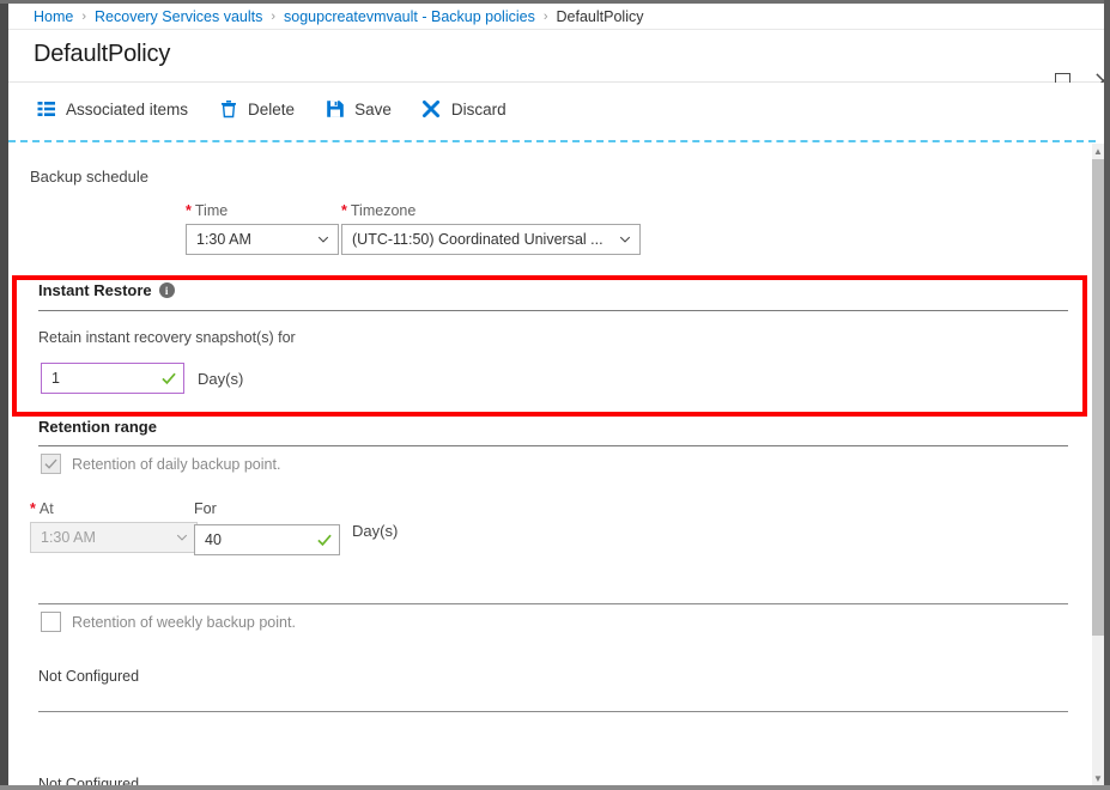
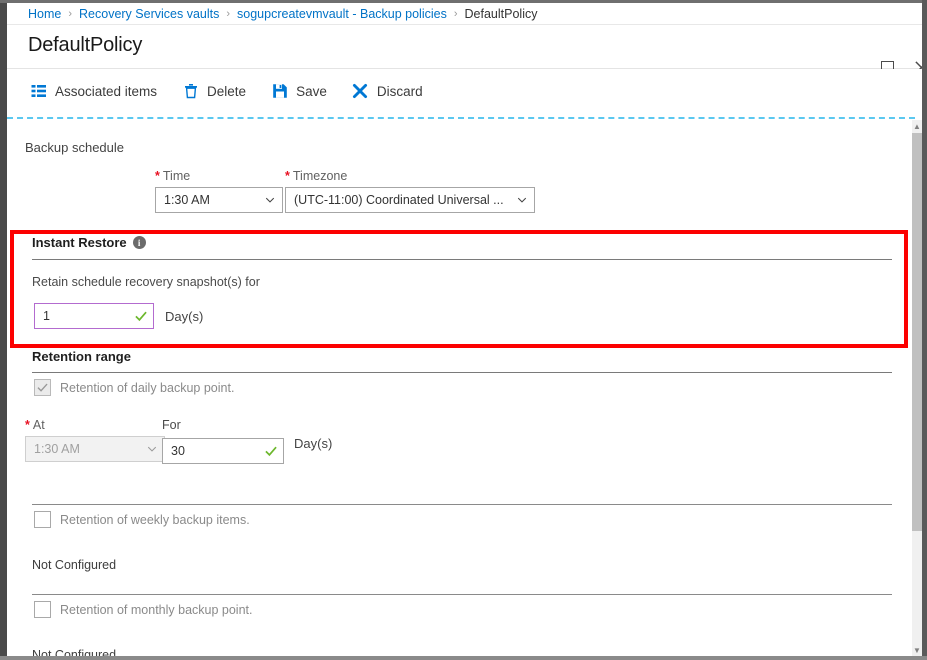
  Home
  ›
  Recovery Services vaults
  ›
  sogupcreatevmvault - Backup policies
  ›
  DefaultPolicy
  DefaultPolicy
  Associated items
  Delete
  Save
  Discard
  Backup schedule
  * Time
  1:30 AM
  * Timezone
- (UTC-11:50) Coordinated Universal ...
+ (UTC-11:00) Coordinated Universal ...
  Instant Restore
  i
- Retain instant recovery snapshot(s) for
+ Retain schedule recovery snapshot(s) for
  1
  Day(s)
  Retention range
  Retention of daily backup point.
  * At
  1:30 AM
  For
- 40
+ 30
  Day(s)
- Retention of weekly backup point.
+ Retention of weekly backup items.
  Not Configured
+ Retention of monthly backup point.
  Not Configured
  ▲
  ▼
